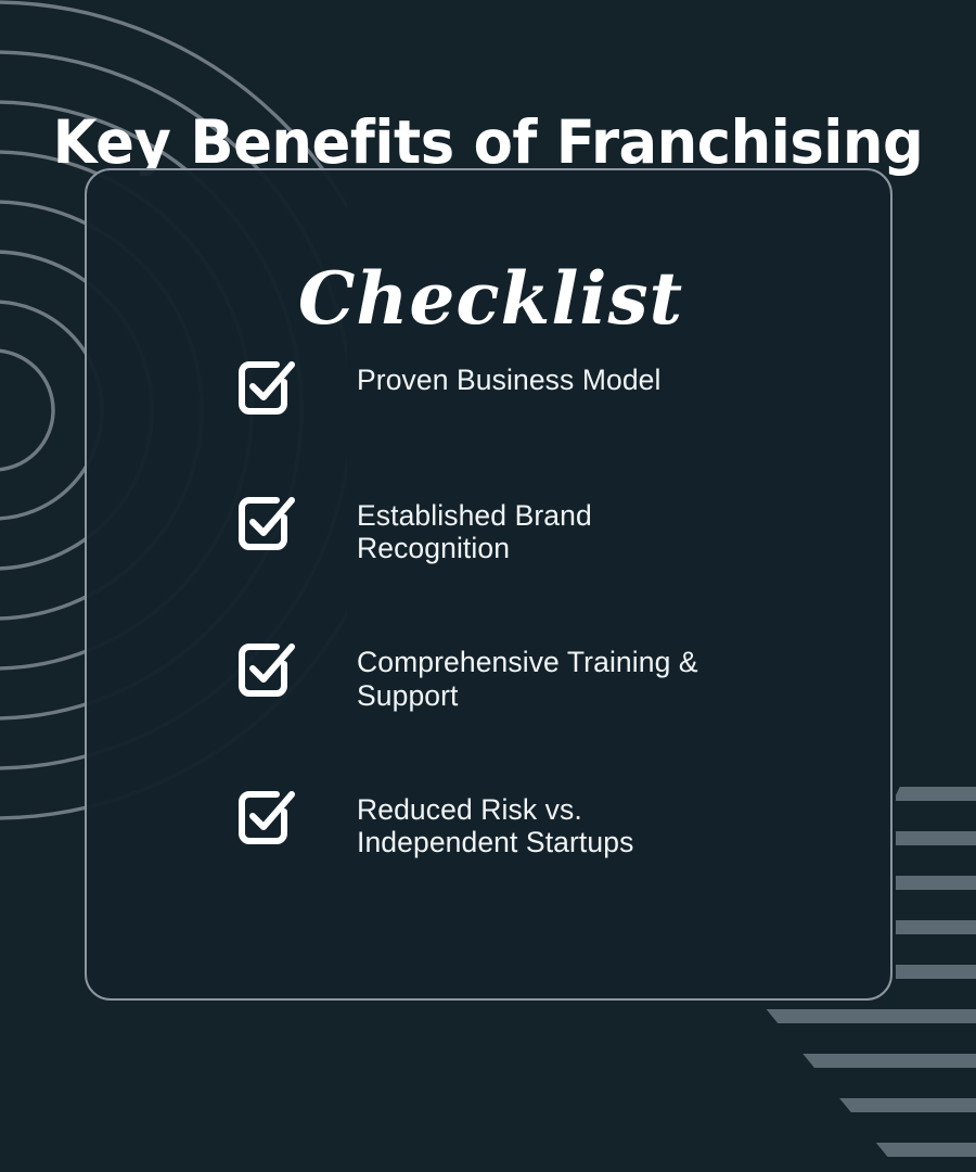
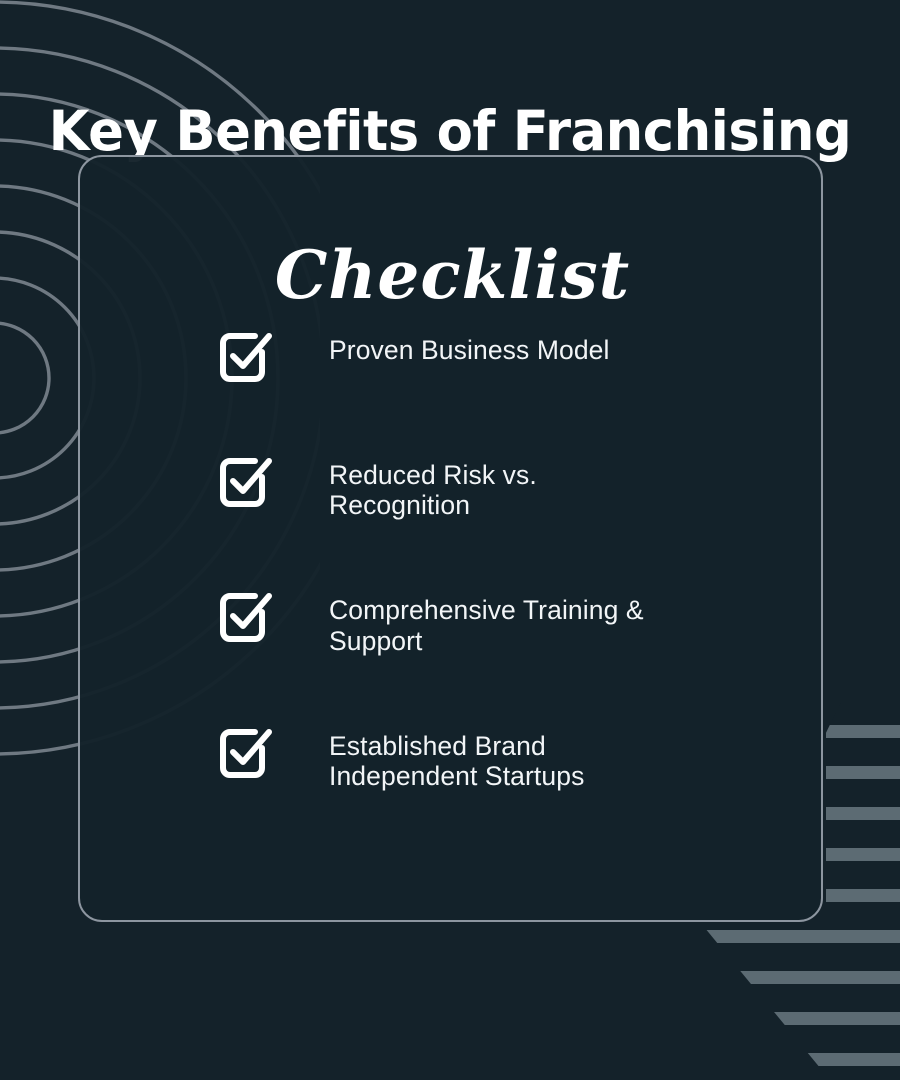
  Key Benefits of Franchising
  Checklist
  Proven Business Model
- Established Brand
+ Reduced Risk vs.
  Recognition
  Comprehensive Training &
  Support
- Reduced Risk vs.
+ Established Brand
  Independent Startups
